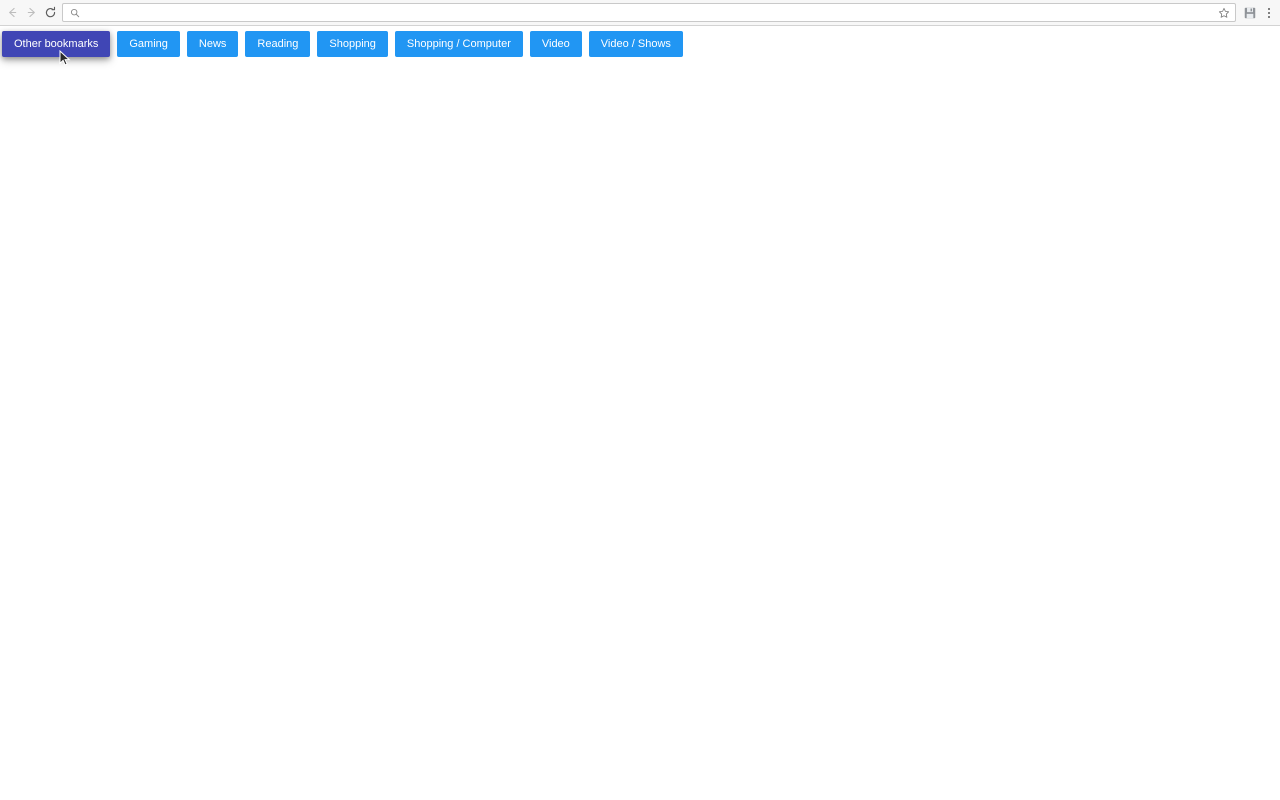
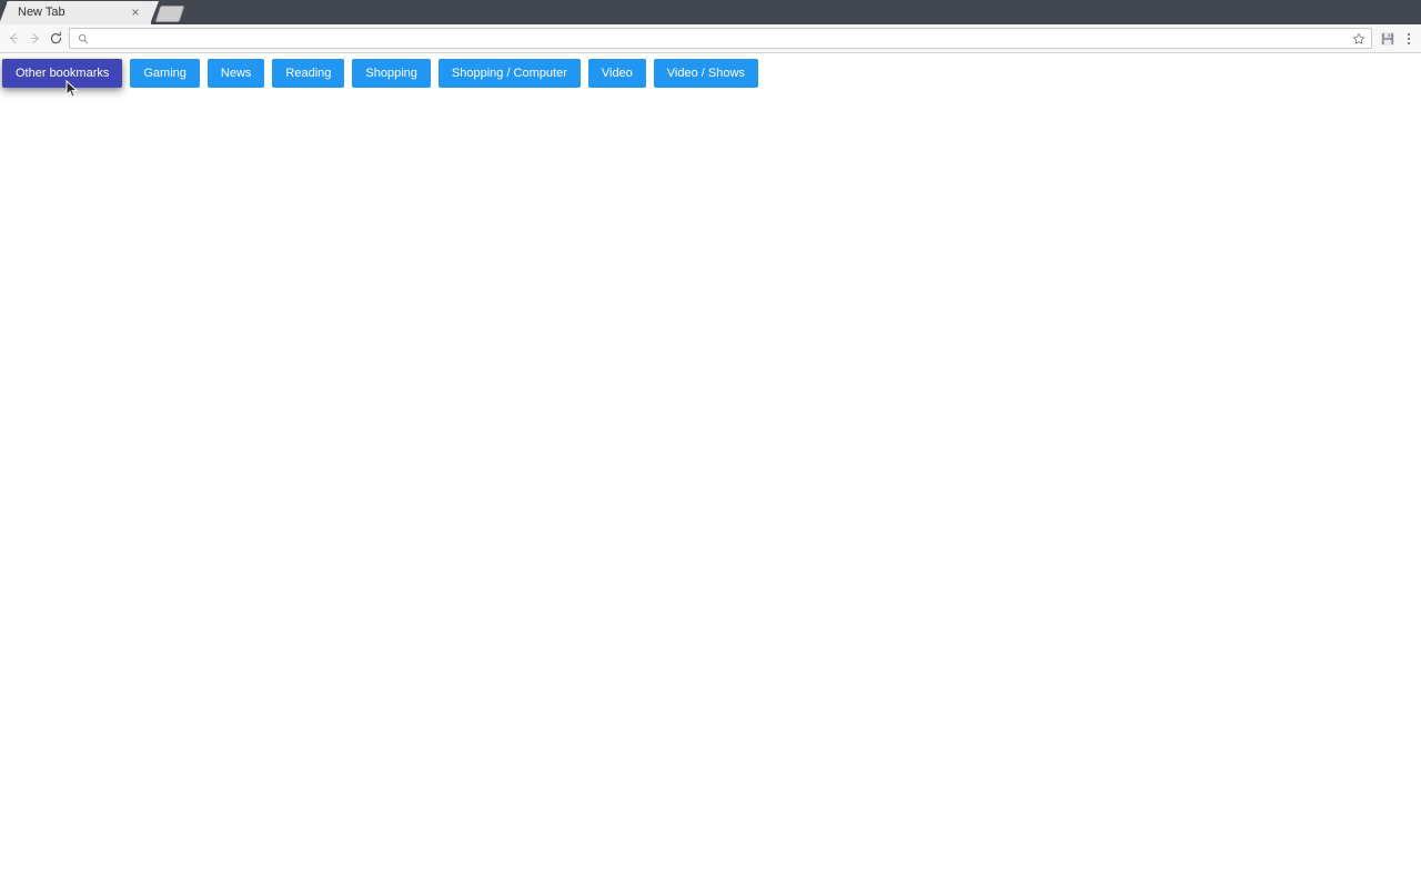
+ New Tab
+ ×
  Other bookmarks
  Gaming
  News
  Reading
  Shopping
  Shopping / Computer
  Video
  Video / Shows
